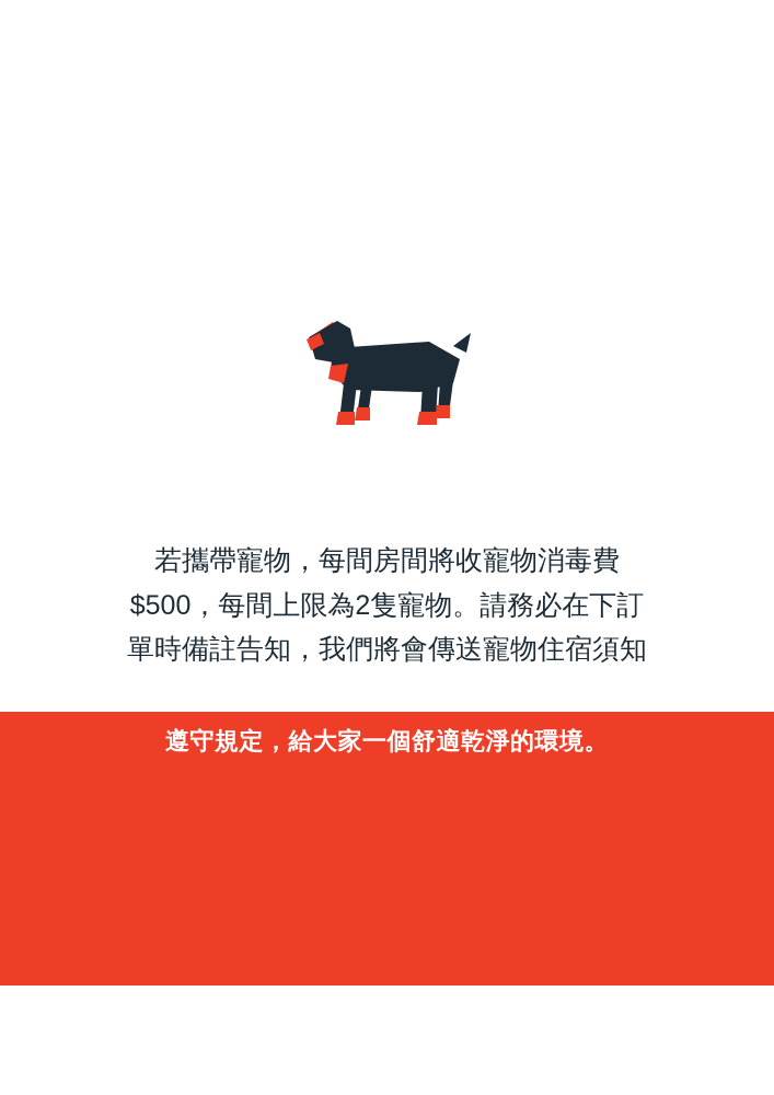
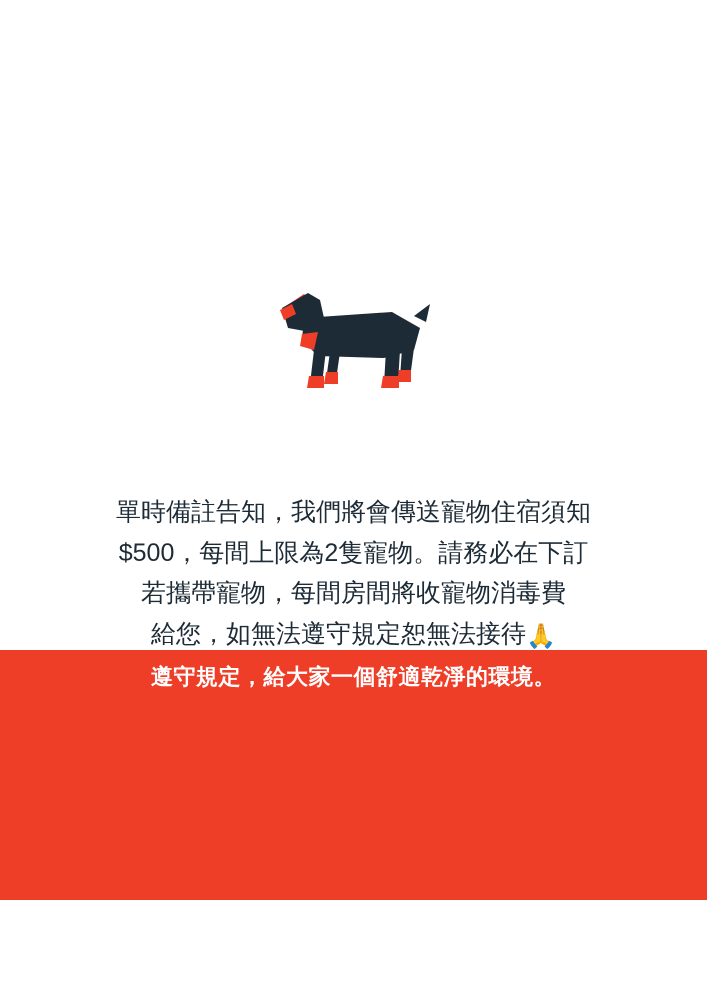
- 若攜帶寵物，每間房間將收寵物消毒費
+ 單時備註告知，我們將會傳送寵物住宿須知
  $500，每間上限為2隻寵物。請務必在下訂
- 單時備註告知，我們將會傳送寵物住宿須知
+ 若攜帶寵物，每間房間將收寵物消毒費
+ 給您，如無法遵守規定恕無法接待🙏
  遵守規定，給大家一個舒適乾淨的環境。
